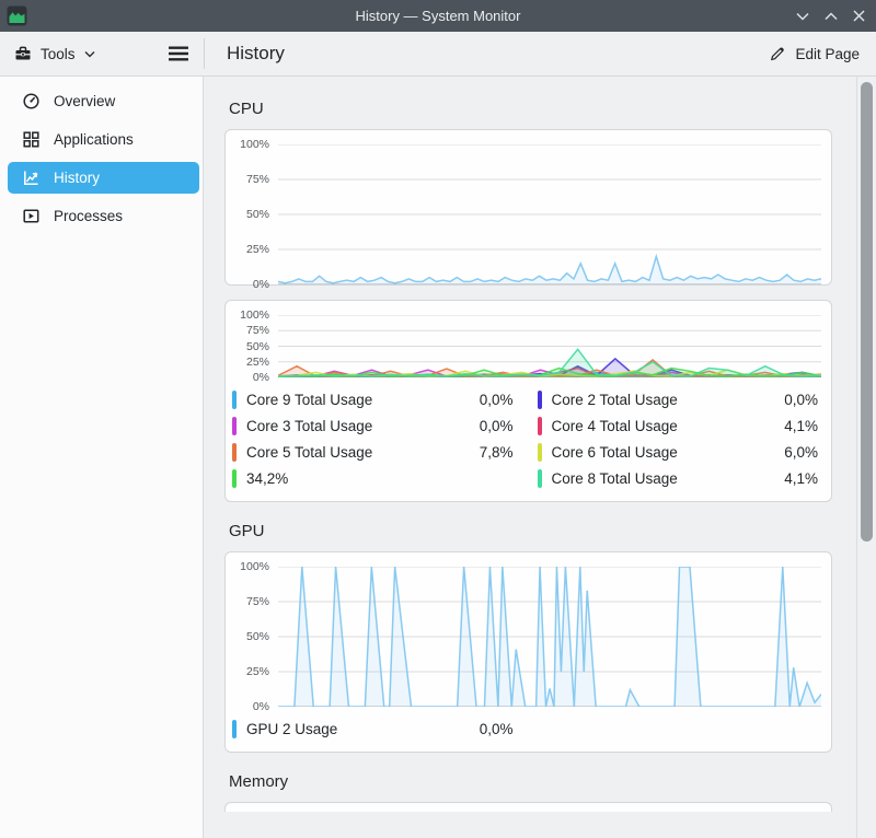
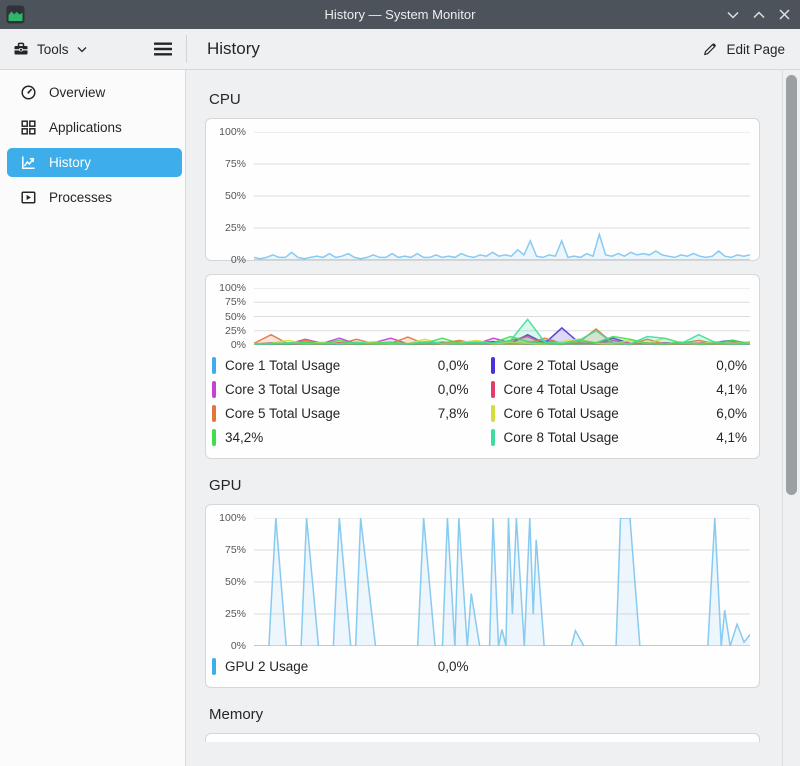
  History — System Monitor
  Tools
  History
  Edit Page
  Overview
  Applications
  History
  Processes
  CPU
  100%
  75%
  50%
  25%
  0%
  100%
  75%
  50%
  25%
  0%
- Core 9 Total Usage
+ Core 1 Total Usage
  0,0%
  Core 2 Total Usage
  0,0%
  Core 3 Total Usage
  0,0%
  Core 4 Total Usage
  4,1%
  Core 5 Total Usage
  7,8%
  Core 6 Total Usage
  6,0%
  34,2%
  Core 8 Total Usage
  4,1%
  GPU
  100%
  75%
  50%
  25%
  0%
  GPU 2 Usage
  0,0%
  Memory
